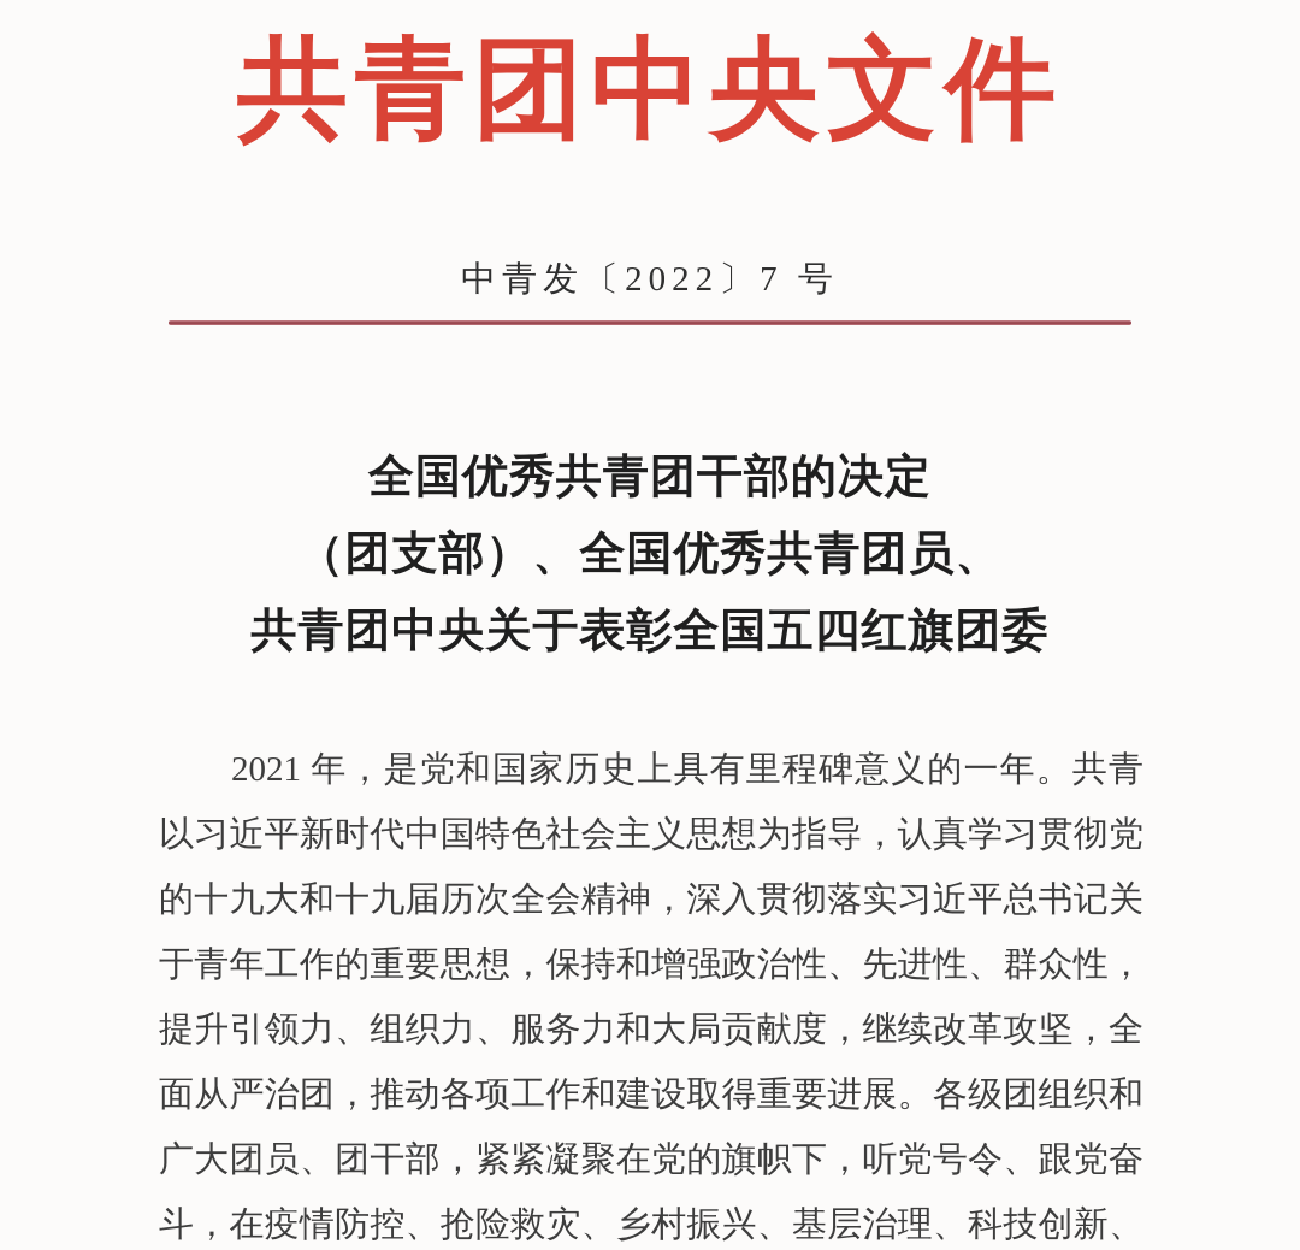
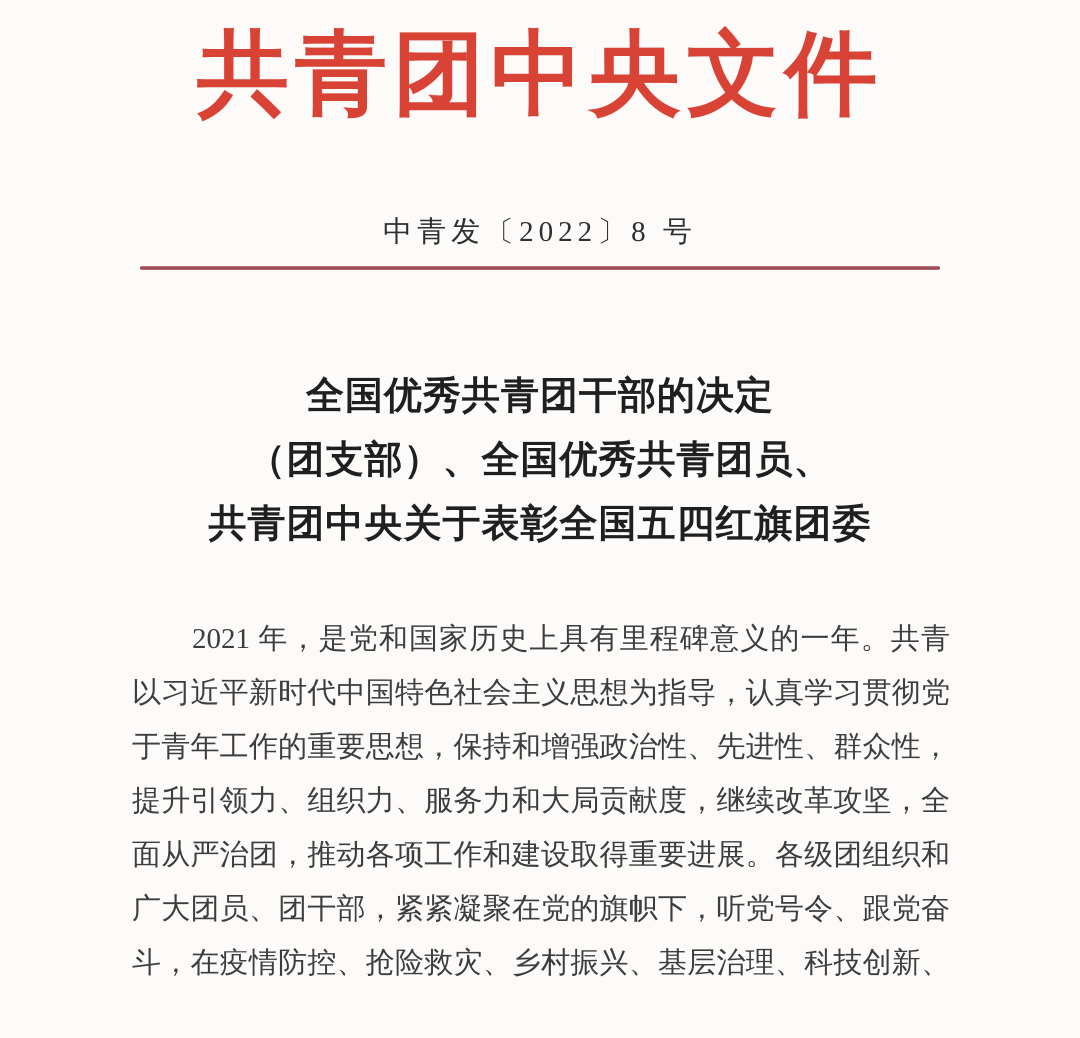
  共青团中央文件
- 中青发〔2022〕7 号
+ 中青发〔2022〕8 号
  全国优秀共青团干部的决定
  （团支部）、全国优秀共青团员、
  共青团中央关于表彰全国五四红旗团委
  2021 年，是党和国家历史上具有里程碑意义的一年。共青
  以习近平新时代中国特色社会主义思想为指导，认真学习贯彻党
- 的十九大和十九届历次全会精神，深入贯彻落实习近平总书记关
  于青年工作的重要思想，保持和增强政治性、先进性、群众性，
  提升引领力、组织力、服务力和大局贡献度，继续改革攻坚，全
  面从严治团，推动各项工作和建设取得重要进展。各级团组织和
  广大团员、团干部，紧紧凝聚在党的旗帜下，听党号令、跟党奋
  斗，在疫情防控、抢险救灾、乡村振兴、基层治理、科技创新、
